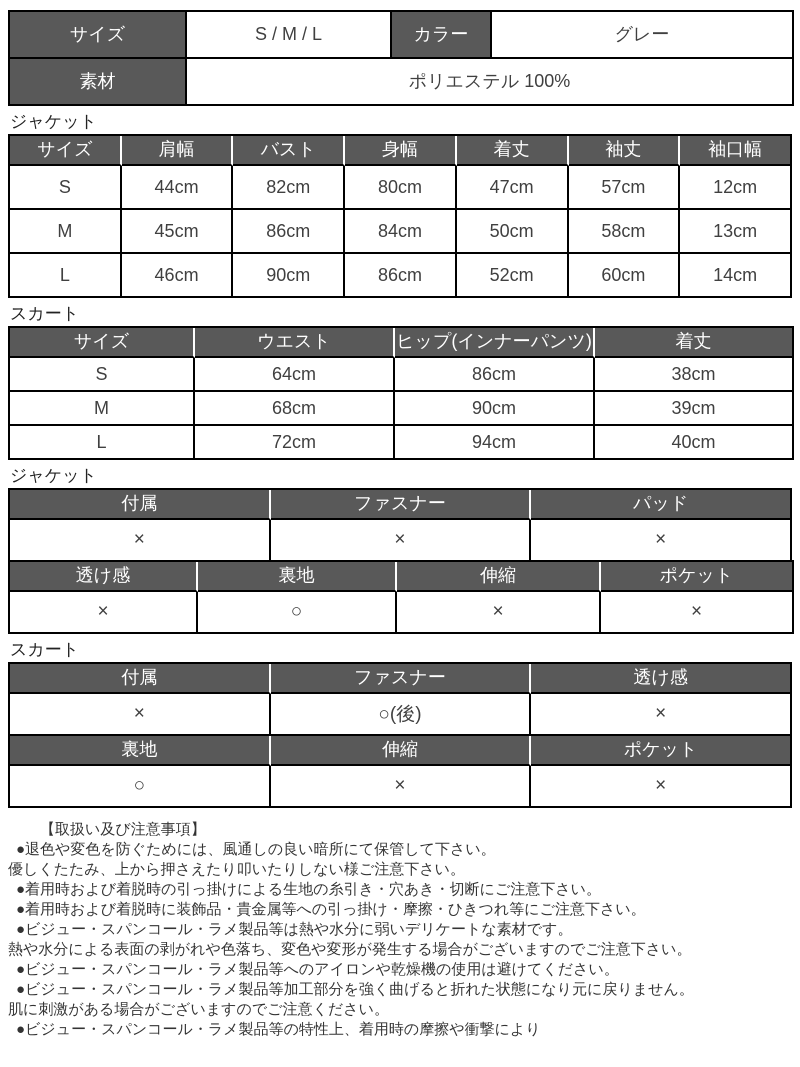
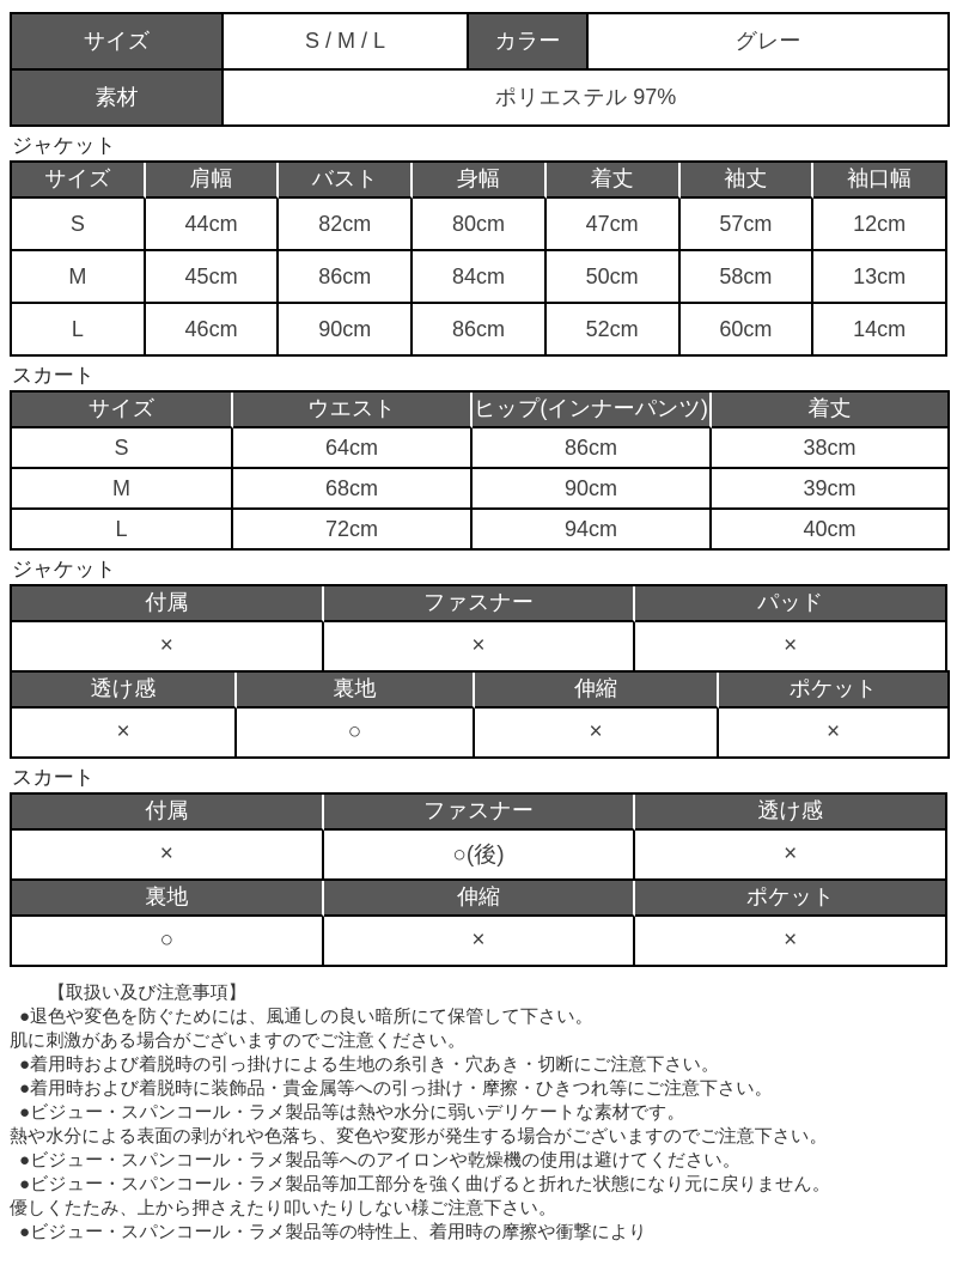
  サイズ	S / M / L	カラー	グレー
- 素材	ポリエステル 100%
+ 素材	ポリエステル 97%
  ジャケット
  サイズ	肩幅	バスト	身幅	着丈	袖丈	袖口幅
  S	44cm	82cm	80cm	47cm	57cm	12cm
  M	45cm	86cm	84cm	50cm	58cm	13cm
  L	46cm	90cm	86cm	52cm	60cm	14cm
  スカート
  サイズ	ウエスト	ヒップ(インナーパンツ)	着丈
  S	64cm	86cm	38cm
  M	68cm	90cm	39cm
  L	72cm	94cm	40cm
  ジャケット
  付属	ファスナー	パッド
  ×	×	×
  透け感	裏地	伸縮	ポケット
  ×	○	×	×
  スカート
  付属	ファスナー	透け感
  ×	○(後)	×
  裏地	伸縮	ポケット
  ○	×	×
  【取扱い及び注意事項】
  ●退色や変色を防ぐためには、風通しの良い暗所にて保管して下さい。
- 優しくたたみ、上から押さえたり叩いたりしない様ご注意下さい。
+ 肌に刺激がある場合がございますのでご注意ください。
  ●着用時および着脱時の引っ掛けによる生地の糸引き・穴あき・切断にご注意下さい。
  ●着用時および着脱時に装飾品・貴金属等への引っ掛け・摩擦・ひきつれ等にご注意下さい。
  ●ビジュー・スパンコール・ラメ製品等は熱や水分に弱いデリケートな素材です。
  熱や水分による表面の剥がれや色落ち、変色や変形が発生する場合がございますのでご注意下さい。
  ●ビジュー・スパンコール・ラメ製品等へのアイロンや乾燥機の使用は避けてください。
  ●ビジュー・スパンコール・ラメ製品等加工部分を強く曲げると折れた状態になり元に戻りません。
- 肌に刺激がある場合がございますのでご注意ください。
+ 優しくたたみ、上から押さえたり叩いたりしない様ご注意下さい。
  ●ビジュー・スパンコール・ラメ製品等の特性上、着用時の摩擦や衝撃により
